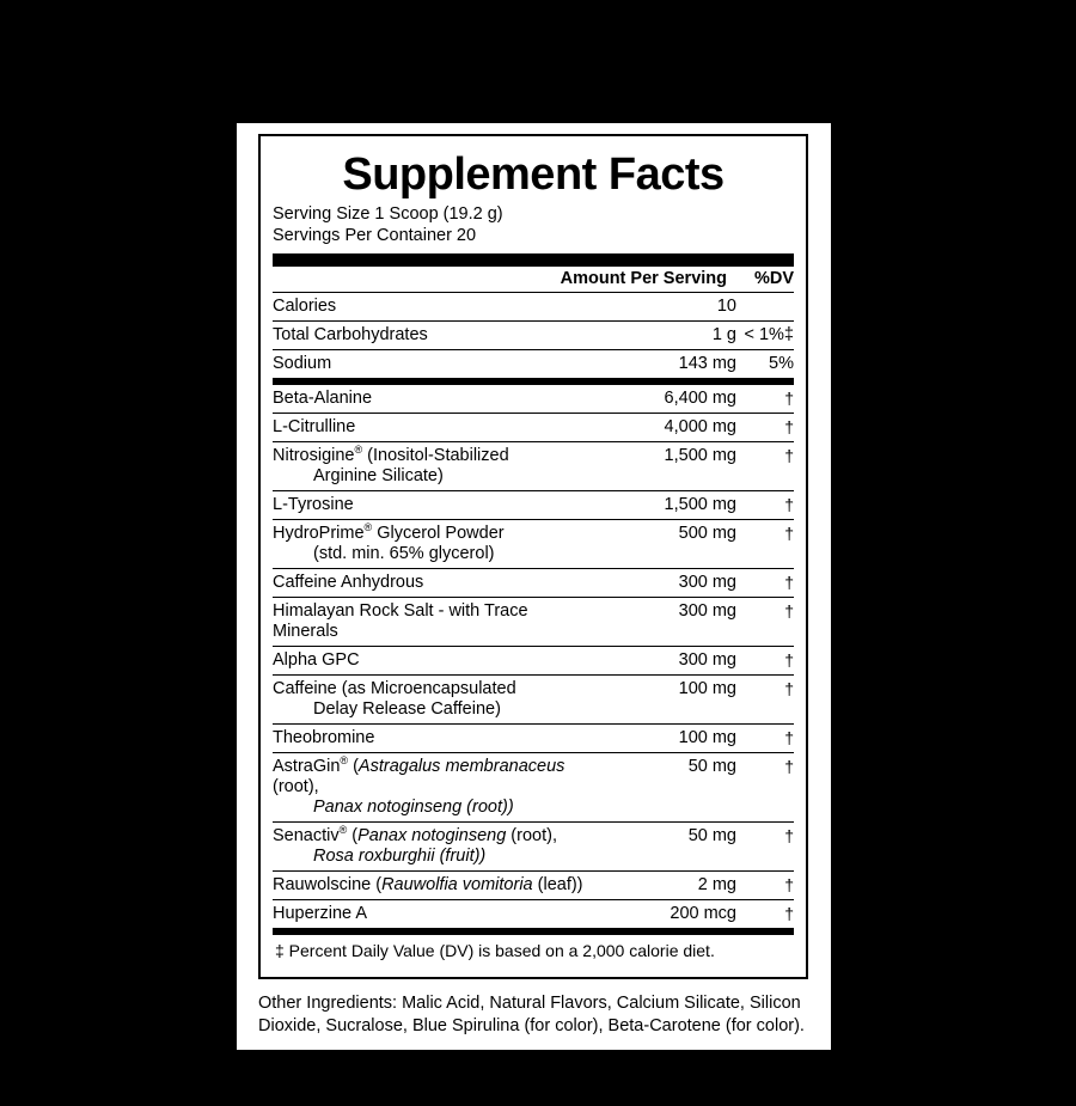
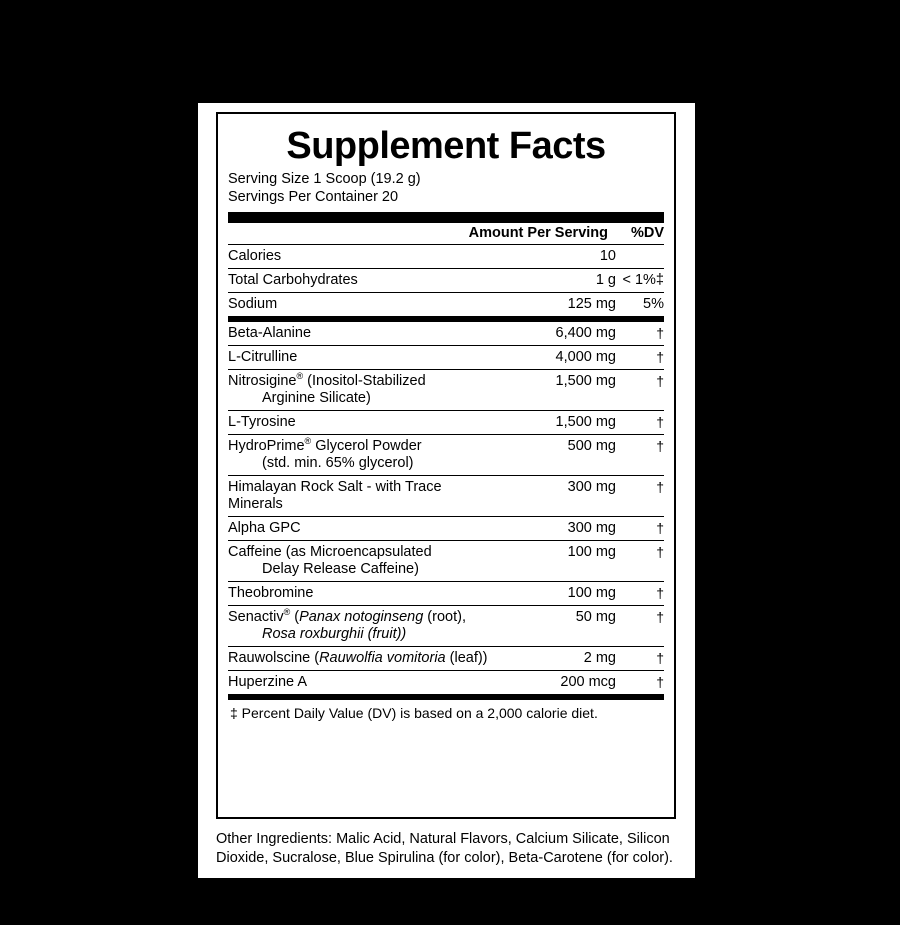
  Supplement Facts
  Serving Size 1 Scoop (19.2 g)
  Servings Per Container 20
  Amount Per Serving
  %DV
  Calories	10
  Total Carbohydrates	1 g	< 1%‡
- Sodium	143 mg	5%
+ Sodium	125 mg	5%
  Beta-Alanine	6,400 mg	†
  L-Citrulline	4,000 mg	†
  Nitrosigine® (Inositol-Stabilized Arginine Silicate)	1,500 mg	†
  L-Tyrosine	1,500 mg	†
  HydroPrime® Glycerol Powder (std. min. 65% glycerol)	500 mg	†
- Caffeine Anhydrous	300 mg	†
  Himalayan Rock Salt - with Trace Minerals	300 mg	†
  Alpha GPC	300 mg	†
  Caffeine (as Microencapsulated Delay Release Caffeine)	100 mg	†
  Theobromine	100 mg	†
- AstraGin® (Astragalus membranaceus (root), Panax notoginseng (root))	50 mg	†
  Senactiv® (Panax notoginseng (root), Rosa roxburghii (fruit))	50 mg	†
  Rauwolscine (Rauwolfia vomitoria (leaf))	2 mg	†
  Huperzine A	200 mcg	†
  ‡ Percent Daily Value (DV) is based on a 2,000 calorie diet.
  Other Ingredients: Malic Acid, Natural Flavors, Calcium Silicate, Silicon Dioxide, Sucralose, Blue Spirulina (for color), Beta-Carotene (for color).
